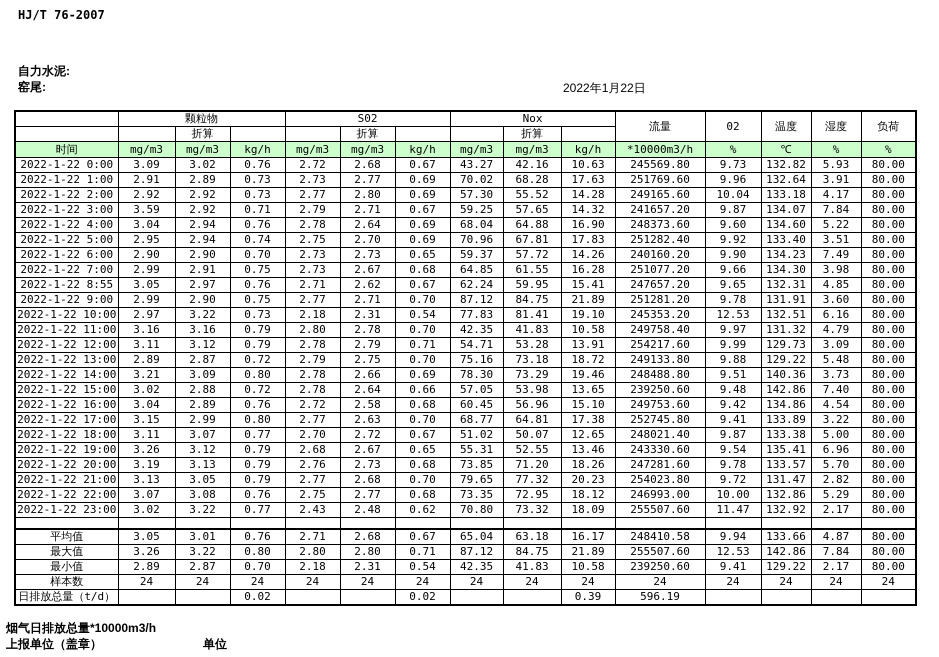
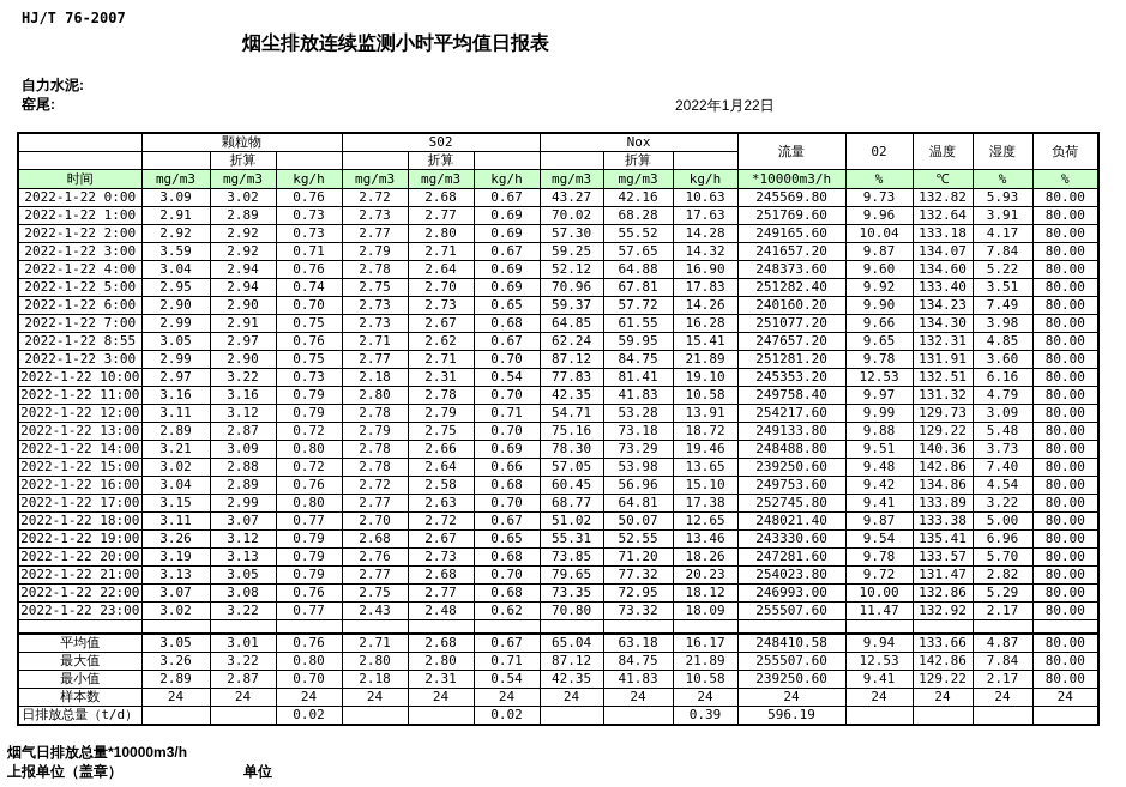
  HJ/T 76-2007
+ 烟尘排放连续监测小时平均值日报表
  自力水泥:
  窑尾:
  2022年1月22日
  	颗粒物	S02	Nox	流量	02	温度	湿度	负荷
  		折算			折算			折算
  时间	mg/m3	mg/m3	kg/h	mg/m3	mg/m3	kg/h	mg/m3	mg/m3	kg/h	*10000m3/h	%	℃	%	%
  2022-1-22 0:00	3.09	3.02	0.76	2.72	2.68	0.67	43.27	42.16	10.63	245569.80	9.73	132.82	5.93	80.00
  2022-1-22 1:00	2.91	2.89	0.73	2.73	2.77	0.69	70.02	68.28	17.63	251769.60	9.96	132.64	3.91	80.00
  2022-1-22 2:00	2.92	2.92	0.73	2.77	2.80	0.69	57.30	55.52	14.28	249165.60	10.04	133.18	4.17	80.00
  2022-1-22 3:00	3.59	2.92	0.71	2.79	2.71	0.67	59.25	57.65	14.32	241657.20	9.87	134.07	7.84	80.00
- 2022-1-22 4:00	3.04	2.94	0.76	2.78	2.64	0.69	68.04	64.88	16.90	248373.60	9.60	134.60	5.22	80.00
+ 2022-1-22 4:00	3.04	2.94	0.76	2.78	2.64	0.69	52.12	64.88	16.90	248373.60	9.60	134.60	5.22	80.00
  2022-1-22 5:00	2.95	2.94	0.74	2.75	2.70	0.69	70.96	67.81	17.83	251282.40	9.92	133.40	3.51	80.00
  2022-1-22 6:00	2.90	2.90	0.70	2.73	2.73	0.65	59.37	57.72	14.26	240160.20	9.90	134.23	7.49	80.00
  2022-1-22 7:00	2.99	2.91	0.75	2.73	2.67	0.68	64.85	61.55	16.28	251077.20	9.66	134.30	3.98	80.00
  2022-1-22 8:55	3.05	2.97	0.76	2.71	2.62	0.67	62.24	59.95	15.41	247657.20	9.65	132.31	4.85	80.00
- 2022-1-22 9:00	2.99	2.90	0.75	2.77	2.71	0.70	87.12	84.75	21.89	251281.20	9.78	131.91	3.60	80.00
+ 2022-1-22 3:00	2.99	2.90	0.75	2.77	2.71	0.70	87.12	84.75	21.89	251281.20	9.78	131.91	3.60	80.00
  2022-1-22 10:00	2.97	3.22	0.73	2.18	2.31	0.54	77.83	81.41	19.10	245353.20	12.53	132.51	6.16	80.00
  2022-1-22 11:00	3.16	3.16	0.79	2.80	2.78	0.70	42.35	41.83	10.58	249758.40	9.97	131.32	4.79	80.00
  2022-1-22 12:00	3.11	3.12	0.79	2.78	2.79	0.71	54.71	53.28	13.91	254217.60	9.99	129.73	3.09	80.00
  2022-1-22 13:00	2.89	2.87	0.72	2.79	2.75	0.70	75.16	73.18	18.72	249133.80	9.88	129.22	5.48	80.00
  2022-1-22 14:00	3.21	3.09	0.80	2.78	2.66	0.69	78.30	73.29	19.46	248488.80	9.51	140.36	3.73	80.00
  2022-1-22 15:00	3.02	2.88	0.72	2.78	2.64	0.66	57.05	53.98	13.65	239250.60	9.48	142.86	7.40	80.00
  2022-1-22 16:00	3.04	2.89	0.76	2.72	2.58	0.68	60.45	56.96	15.10	249753.60	9.42	134.86	4.54	80.00
  2022-1-22 17:00	3.15	2.99	0.80	2.77	2.63	0.70	68.77	64.81	17.38	252745.80	9.41	133.89	3.22	80.00
  2022-1-22 18:00	3.11	3.07	0.77	2.70	2.72	0.67	51.02	50.07	12.65	248021.40	9.87	133.38	5.00	80.00
  2022-1-22 19:00	3.26	3.12	0.79	2.68	2.67	0.65	55.31	52.55	13.46	243330.60	9.54	135.41	6.96	80.00
  2022-1-22 20:00	3.19	3.13	0.79	2.76	2.73	0.68	73.85	71.20	18.26	247281.60	9.78	133.57	5.70	80.00
  2022-1-22 21:00	3.13	3.05	0.79	2.77	2.68	0.70	79.65	77.32	20.23	254023.80	9.72	131.47	2.82	80.00
  2022-1-22 22:00	3.07	3.08	0.76	2.75	2.77	0.68	73.35	72.95	18.12	246993.00	10.00	132.86	5.29	80.00
  2022-1-22 23:00	3.02	3.22	0.77	2.43	2.48	0.62	70.80	73.32	18.09	255507.60	11.47	132.92	2.17	80.00
  平均值	3.05	3.01	0.76	2.71	2.68	0.67	65.04	63.18	16.17	248410.58	9.94	133.66	4.87	80.00
  最大值	3.26	3.22	0.80	2.80	2.80	0.71	87.12	84.75	21.89	255507.60	12.53	142.86	7.84	80.00
  最小值	2.89	2.87	0.70	2.18	2.31	0.54	42.35	41.83	10.58	239250.60	9.41	129.22	2.17	80.00
  样本数	24	24	24	24	24	24	24	24	24	24	24	24	24	24
  日排放总量（t/d）			0.02			0.02			0.39	596.19
  烟气日排放总量*10000m3/h
  上报单位（盖章）
  单位
